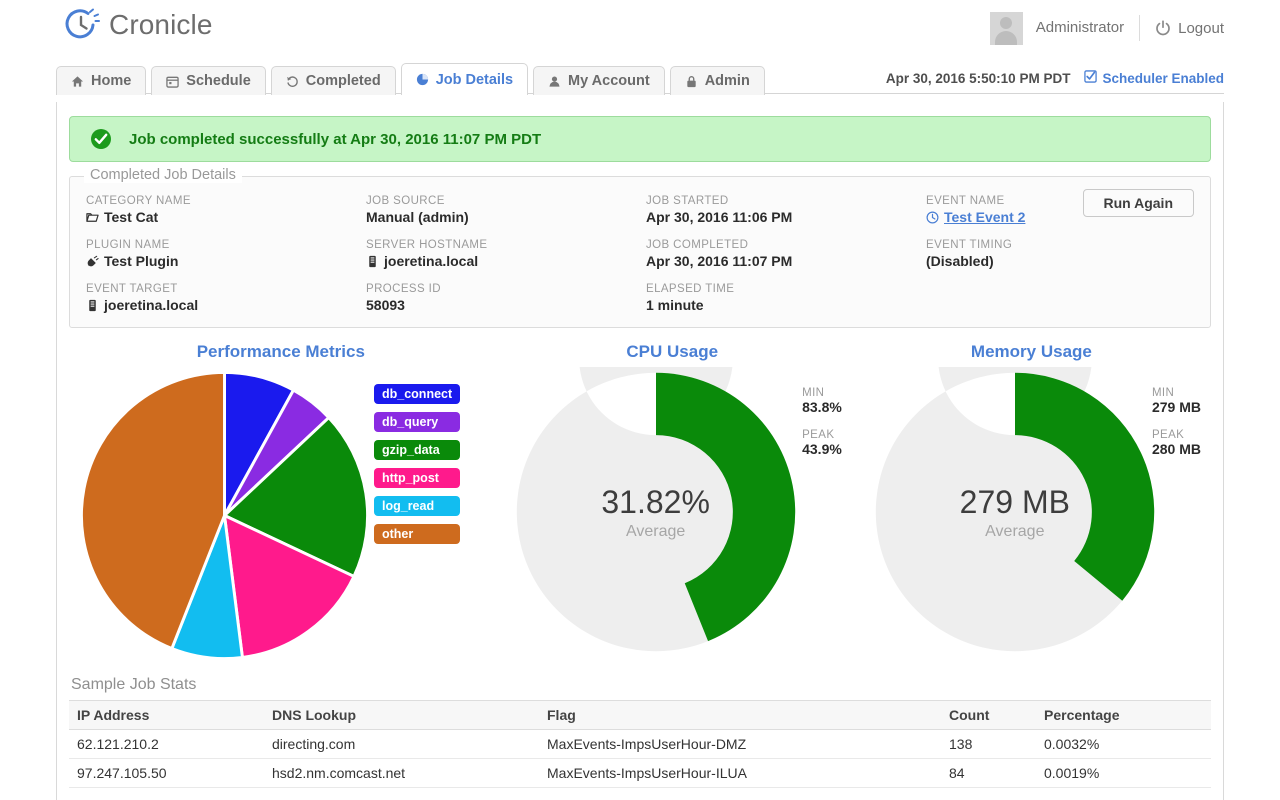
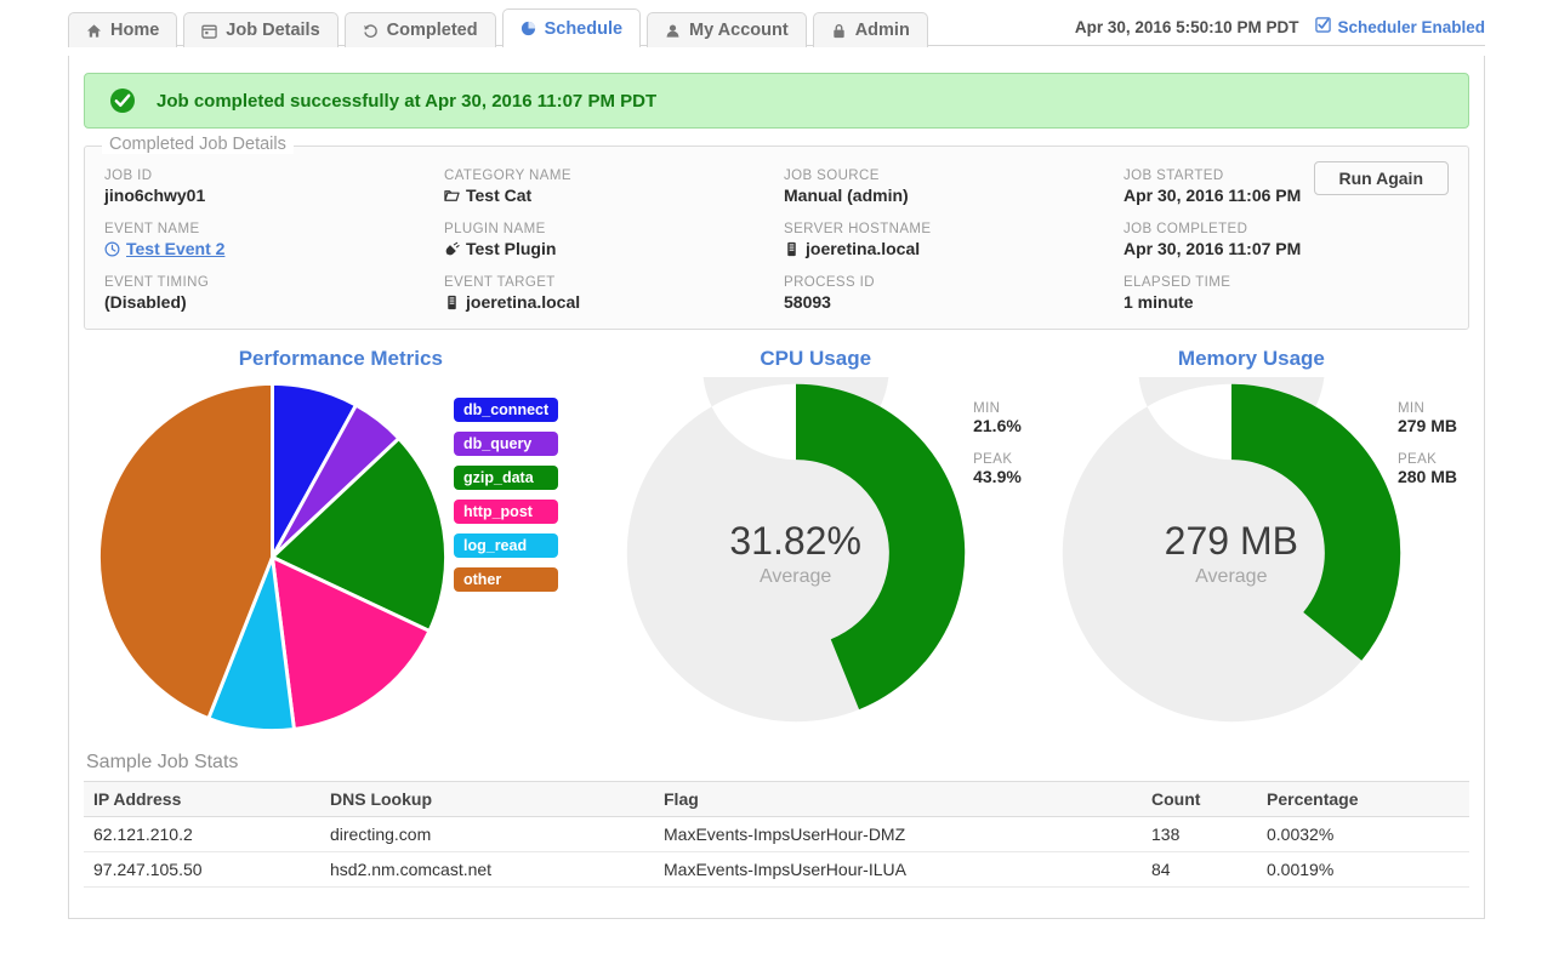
- Cronicle
- Administrator
- Logout
  Home
- Schedule
+ Job Details
  Completed
- Job Details
+ Schedule
  My Account
  Admin
  Apr 30, 2016 5:50:10 PM PDT
  Scheduler Enabled
  Job completed successfully at Apr 30, 2016 11:07 PM PDT
  Completed Job Details
  Run Again
+ JOB ID
+ jino6chwy01
  CATEGORY NAME
  Test Cat
  JOB SOURCE
  Manual (admin)
  JOB STARTED
  Apr 30, 2016 11:06 PM
  EVENT NAME
  Test Event 2
  PLUGIN NAME
  Test Plugin
  SERVER HOSTNAME
  joeretina.local
  JOB COMPLETED
  Apr 30, 2016 11:07 PM
  EVENT TIMING
  (Disabled)
  EVENT TARGET
  joeretina.local
  PROCESS ID
  58093
  ELAPSED TIME
  1 minute
  Performance Metrics
  db_connect
  db_query
  gzip_data
  http_post
  log_read
  other
  CPU Usage
  31.82%
  Average
  MIN
- 83.8%
+ 21.6%
  PEAK
  43.9%
  Memory Usage
  279 MB
  Average
  MIN
  279 MB
  PEAK
  280 MB
  Sample Job Stats
  IP Address	DNS Lookup	Flag	Count	Percentage
  62.121.210.2	directing.com	MaxEvents-ImpsUserHour-DMZ	138	0.0032%
  97.247.105.50	hsd2.nm.comcast.net	MaxEvents-ImpsUserHour-ILUA	84	0.0019%
